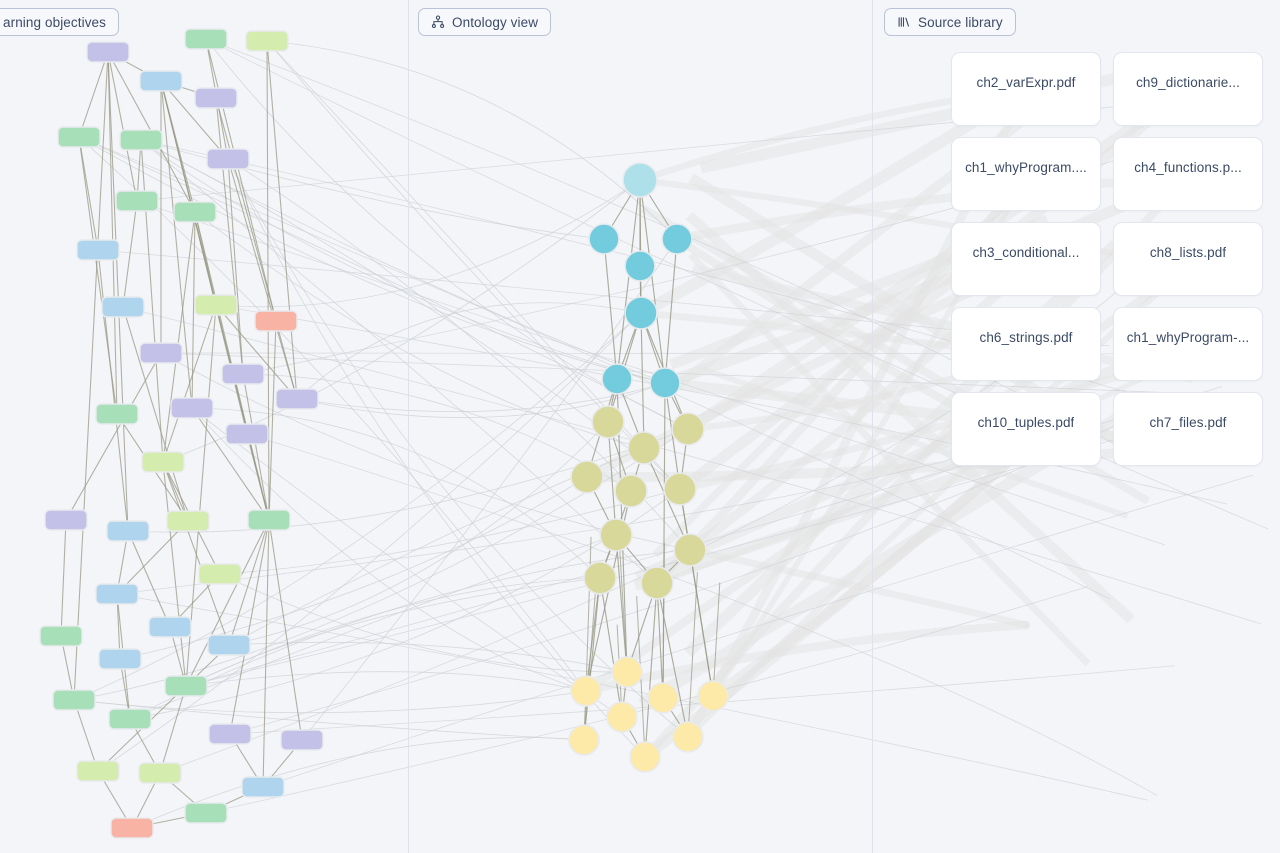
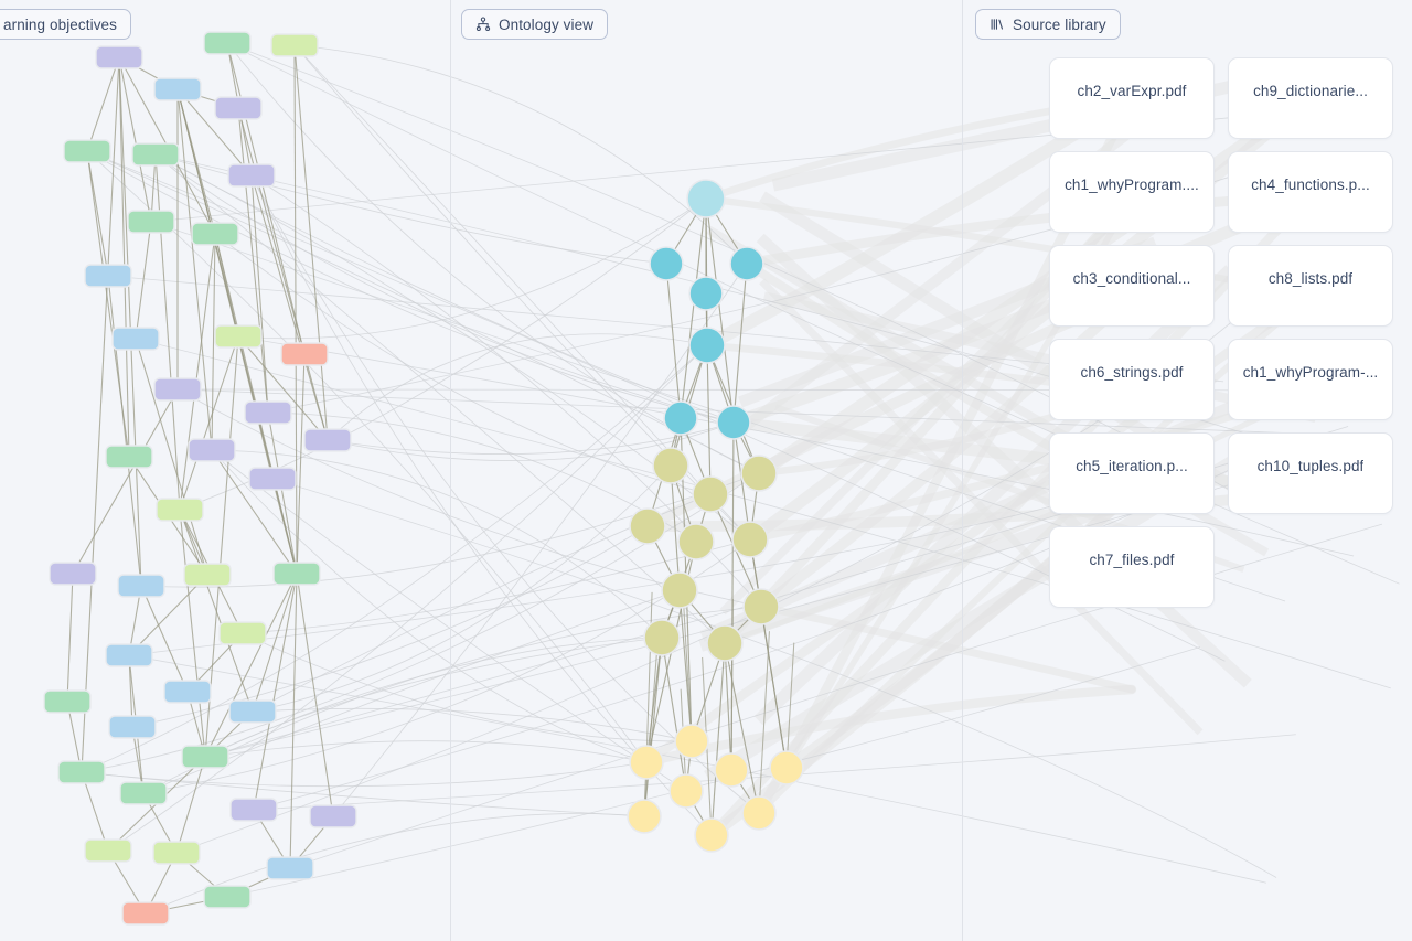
  arning objectives
  Ontology view
  Source library
  ch2_varExpr.pdf
  ch9_dictionarie...
  ch1_whyProgram....
  ch4_functions.p...
  ch3_conditional...
  ch8_lists.pdf
  ch6_strings.pdf
  ch1_whyProgram-...
+ ch5_iteration.p...
  ch10_tuples.pdf
  ch7_files.pdf
